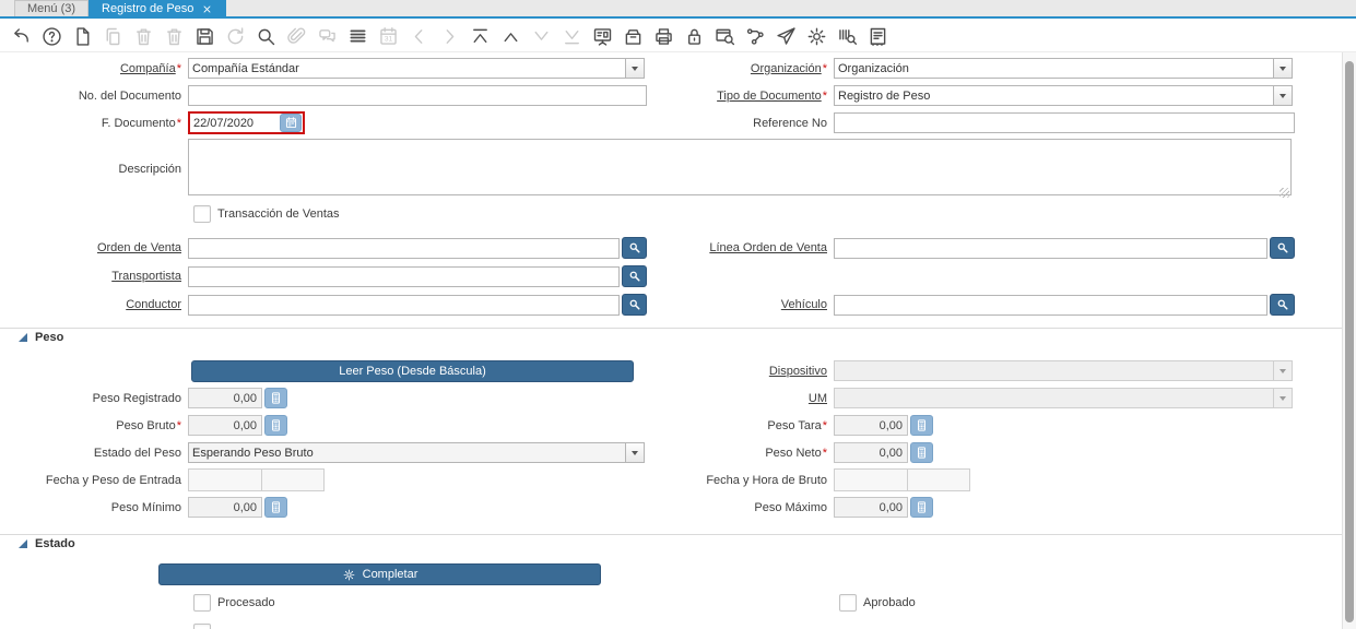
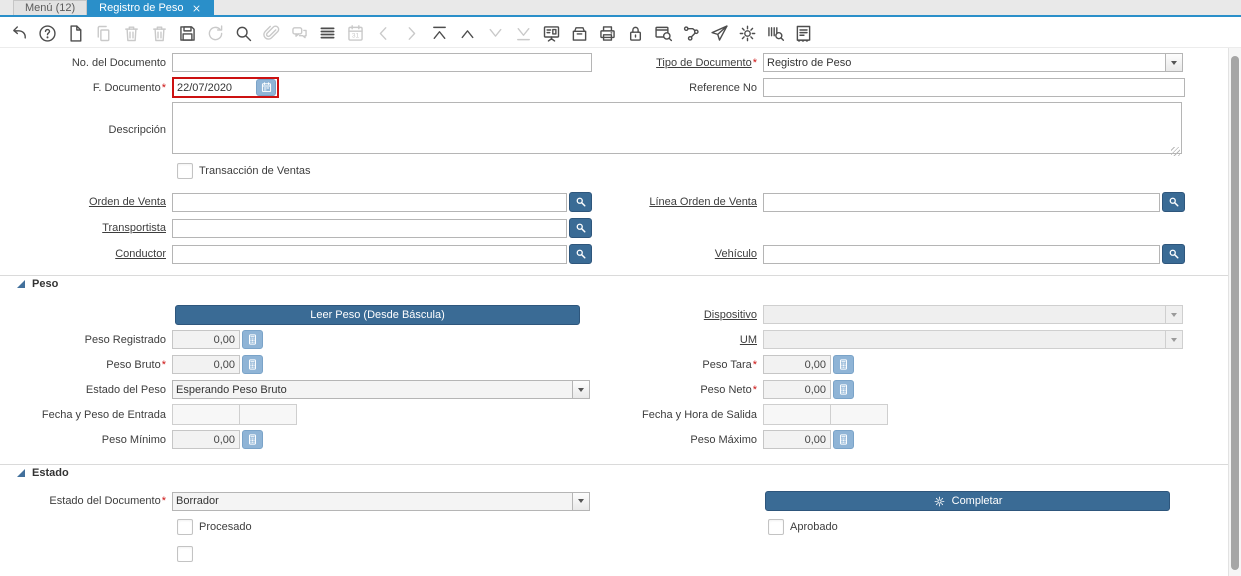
- Menú (3)
+ Menú (12)
  Registro de Peso
- Compañía*
- Compañía Estándar
- Organización*
- Organización
  No. del Documento
  Tipo de Documento*
  Registro de Peso
  F. Documento*
  22/07/2020
  Reference No
  Descripción
  Transacción de Ventas
  Orden de Venta
  Línea Orden de Venta
  Transportista
  Conductor
  Vehículo
  Peso
  Leer Peso (Desde Báscula)
  Dispositivo
  Peso Registrado
  0,00
  UM
  Peso Bruto*
  0,00
  Peso Tara*
  0,00
  Estado del Peso
  Esperando Peso Bruto
  Peso Neto*
  0,00
  Fecha y Peso de Entrada
- Fecha y Hora de Bruto
+ Fecha y Hora de Salida
  Peso Mínimo
  0,00
  Peso Máximo
  0,00
  Estado
+ Estado del Documento*
+ Borrador
  Completar
  Procesado
  Aprobado
